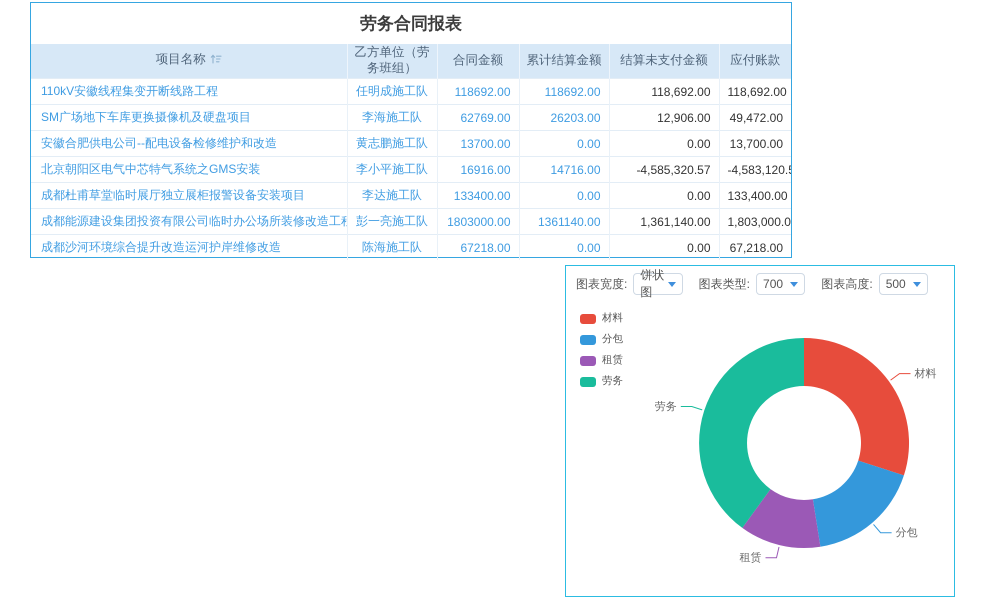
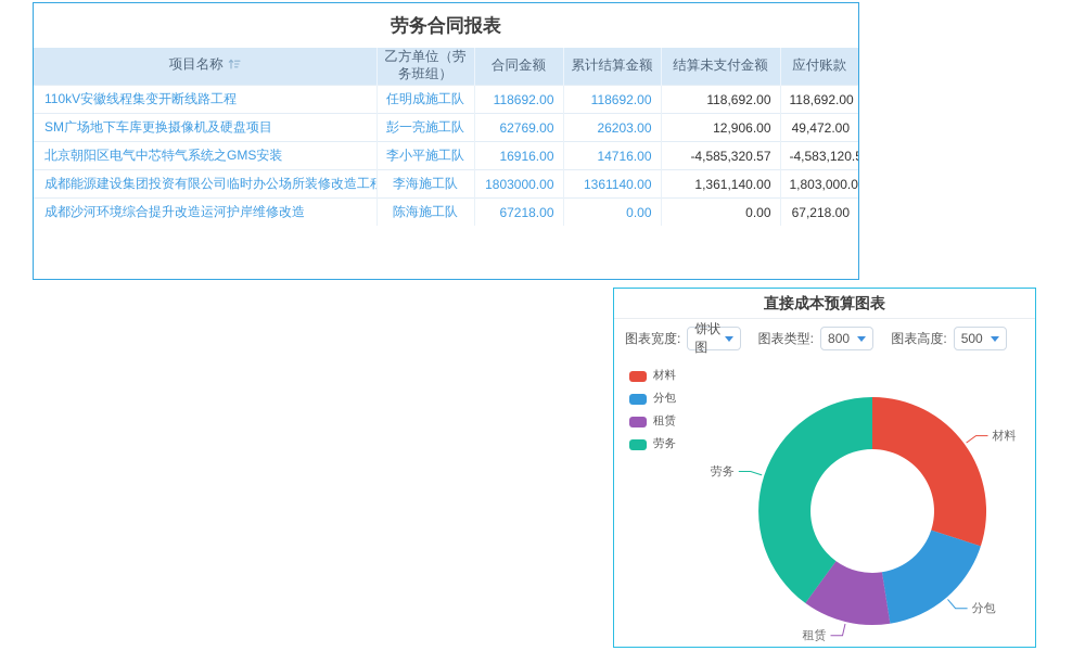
  劳务合同报表
  项目名称	乙方单位（劳务班组）	合同金额	累计结算金额	结算未支付金额	应付账款
  110kV安徽线程集变开断线路工程	任明成施工队	118692.00	118692.00	118,692.00	118,692.00
- SM广场地下车库更换摄像机及硬盘项目	李海施工队	62769.00	26203.00	12,906.00	49,472.00
+ SM广场地下车库更换摄像机及硬盘项目	彭一亮施工队	62769.00	26203.00	12,906.00	49,472.00
- 安徽合肥供电公司--配电设备检修维护和改造	黄志鹏施工队	13700.00	0.00	0.00	13,700.00
  北京朝阳区电气中芯特气系统之GMS安装	李小平施工队	16916.00	14716.00	-4,585,320.57	-4,583,120.
- 成都杜甫草堂临时展厅独立展柜报警设备安装项目	李达施工队	133400.00	0.00	0.00	133,400.00
- 成都能源建设集团投资有限公司临时办公场所装修改造工	彭一亮施工队	1803000.00	1361140.00	1,361,140.00	1,803,000.0
+ 成都能源建设集团投资有限公司临时办公场所装修改造工	李海施工队	1803000.00	1361140.00	1,361,140.00	1,803,000.0
  成都沙河环境综合提升改造运河护岸维修改造	陈海施工队	67218.00	0.00	0.00	67,218.00
+ 直接成本预算图表
  图表宽度:
  饼状图
  图表类型:
- 700
+ 800
  图表高度:
  500
  材料
  分包
  租赁
  劳务
  材料
  分包
  租赁
  劳务
